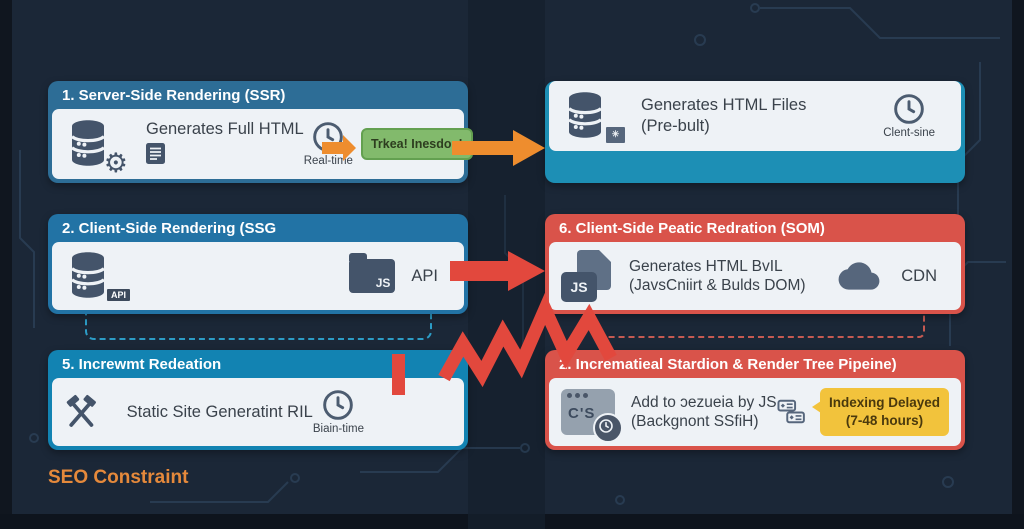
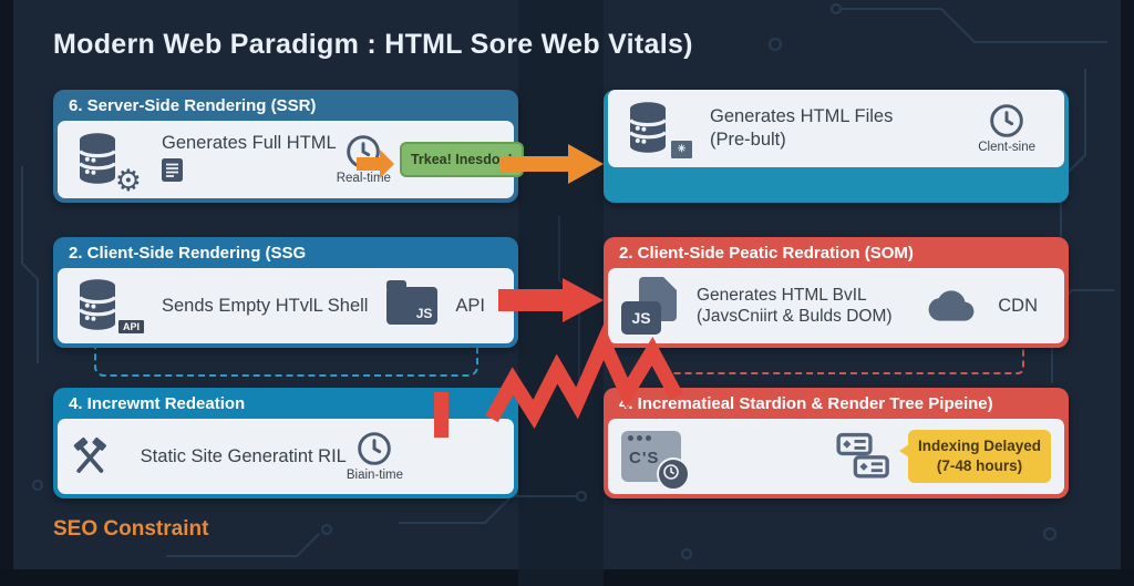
+ Modern Web Paradigm : HTML Sore Web Vitals)
- 1. Server-Side Rendering (SSR)
+ 6. Server-Side Rendering (SSR)
  ⚙
  Generates Full HTML
  Real-time
  Trkea! Inesdo
  ✳
  Generates HTML Files
  (Pre-bult)
  Clent-sine
  2. Client-Side Rendering (SSG
  API
+ Sends Empty HTvlL Shell
  JS
  API
- 6. Client-Side Peatic Redration (SOM)
+ 2. Client-Side Peatic Redration (SOM)
  JS
  Generates HTML BvIL
  (JavsCniirt & Bulds DOM)
  CDN
- 5. Increwmt Redeation
+ 4. Increwmt Redeation
  Static Site Generatint RIL
  Biain-time
- 2. Incrematieal Stardion & Render Tree Pipeine)
+ 4. Incrematieal Stardion & Render Tree Pipeine)
  C'S
- Add to ɔezueia by JS
- (Backgnont SSfiH)
  Indexing Delayed
  (7-48 hours)
  SEO Constraint
